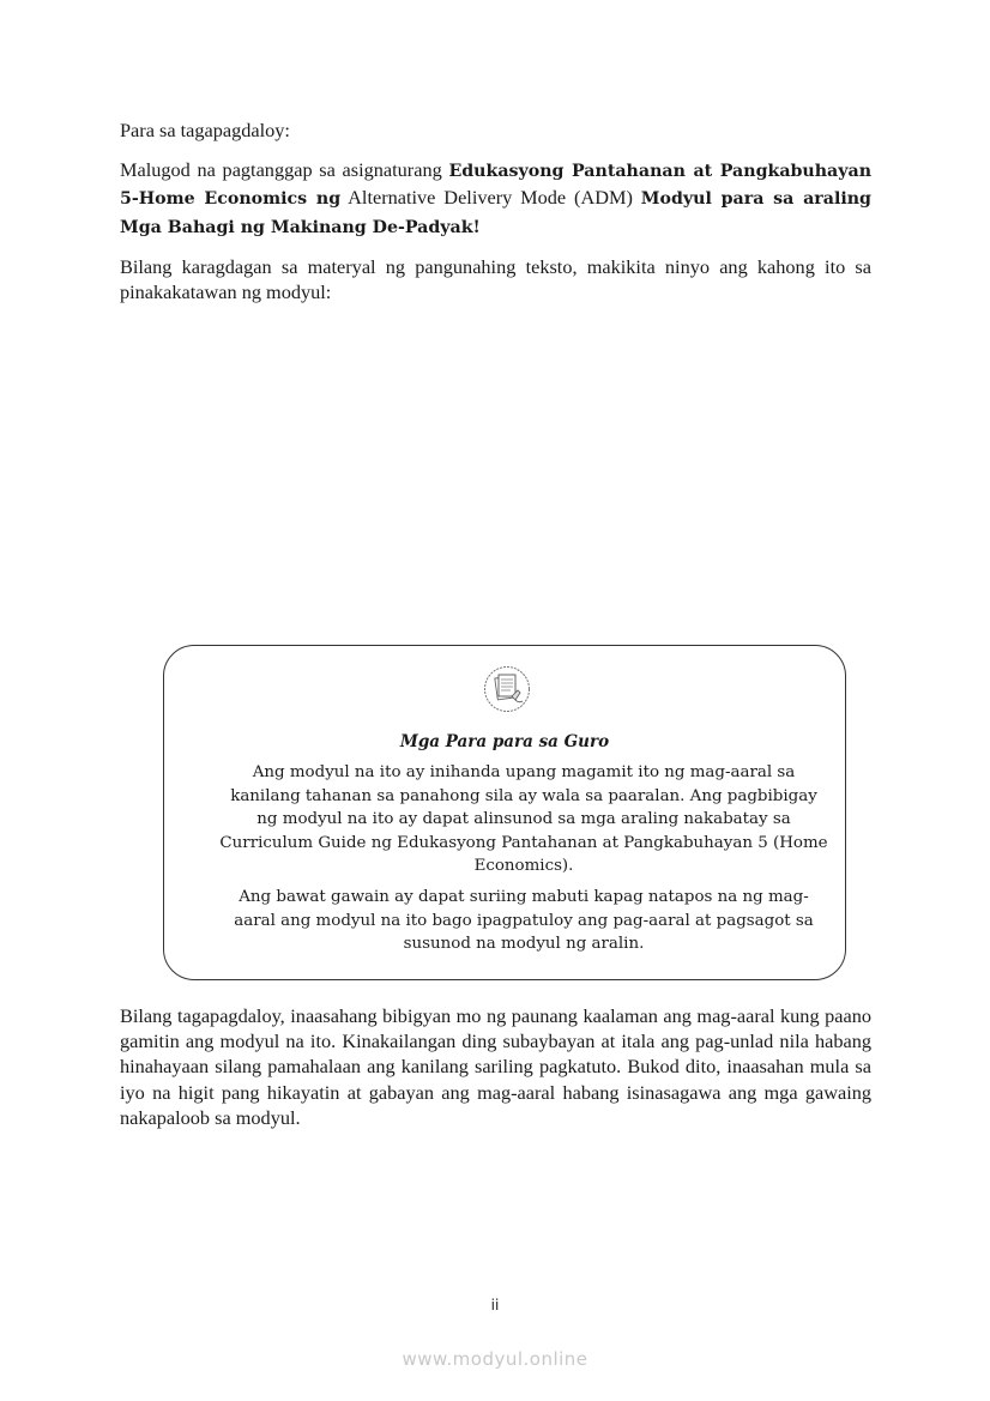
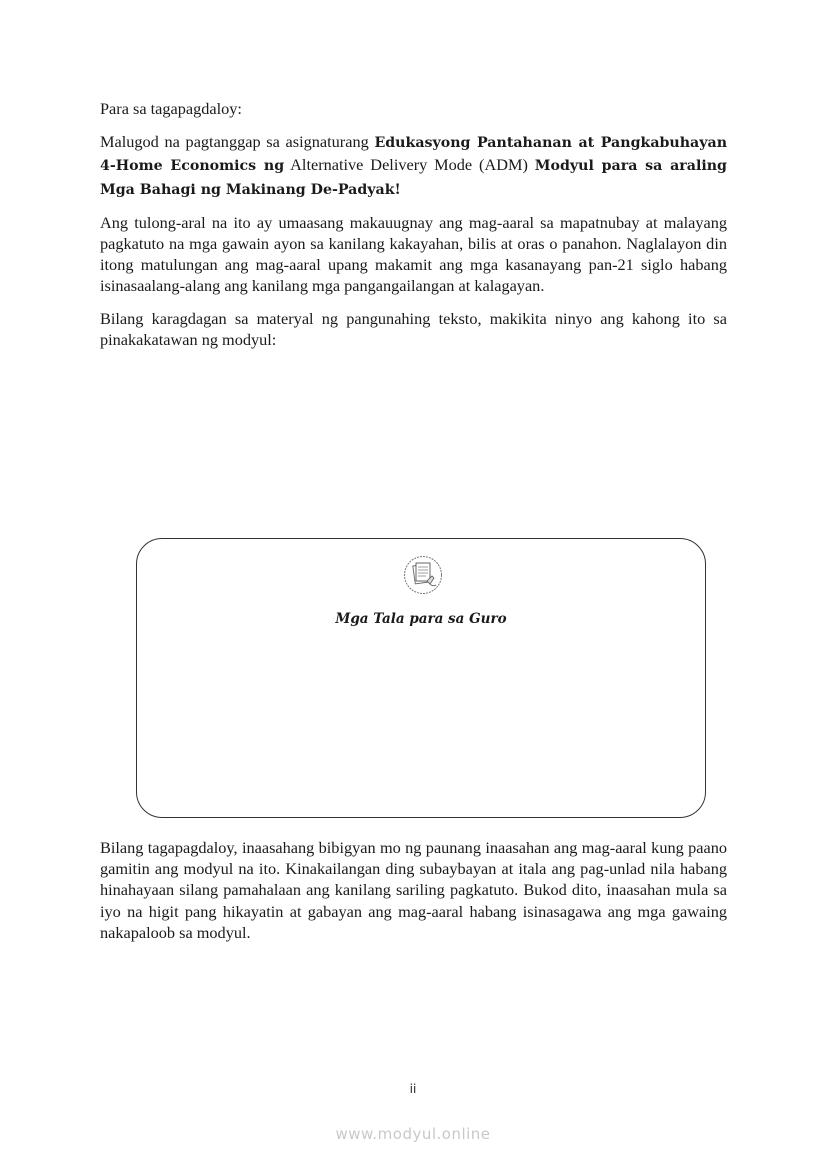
  Para sa tagapagdaloy:
- Malugod na pagtanggap sa asignaturang Edukasyong Pantahanan at Pangkabuhayan 5-Home Economics ng Alternative Delivery Mode (ADM) Modyul para sa araling Mga Bahagi ng Makinang De-Padyak!
+ Malugod na pagtanggap sa asignaturang Edukasyong Pantahanan at Pangkabuhayan 4-Home Economics ng Alternative Delivery Mode (ADM) Modyul para sa araling Mga Bahagi ng Makinang De-Padyak!
+ Ang tulong-aral na ito ay umaasang makauugnay ang mag-aaral sa mapatnubay at malayang pagkatuto na mga gawain ayon sa kanilang kakayahan, bilis at oras o panahon. Naglalayon din itong matulungan ang mag-aaral upang makamit ang mga kasanayang pan-21 siglo habang isinasaalang-alang ang kanilang mga pangangailangan at kalagayan.
  Bilang karagdagan sa materyal ng pangunahing teksto, makikita ninyo ang kahong ito sa pinakakatawan ng modyul:
- Mga Para para sa Guro
+ Mga Tala para sa Guro
- Ang modyul na ito ay inihanda upang magamit ito ng mag-aaral sa kanilang tahanan sa panahong sila ay wala sa paaralan. Ang pagbibigay ng modyul na ito ay dapat alinsunod sa mga araling nakabatay sa Curriculum Guide ng Edukasyong Pantahanan at Pangkabuhayan 5 (Home Economics).
- Ang bawat gawain ay dapat suriing mabuti kapag natapos na ng mag-aaral ang modyul na ito bago ipagpatuloy ang pag-aaral at pagsagot sa susunod na modyul ng aralin.
- Bilang tagapagdaloy, inaasahang bibigyan mo ng paunang kaalaman ang mag-aaral kung paano gamitin ang modyul na ito. Kinakailangan ding subaybayan at itala ang pag-unlad nila habang hinahayaan silang pamahalaan ang kanilang sariling pagkatuto. Bukod dito, inaasahan mula sa iyo na higit pang hikayatin at gabayan ang mag-aaral habang isinasagawa ang mga gawaing nakapaloob sa modyul.
+ Bilang tagapagdaloy, inaasahang bibigyan mo ng paunang inaasahan ang mag-aaral kung paano gamitin ang modyul na ito. Kinakailangan ding subaybayan at itala ang pag-unlad nila habang hinahayaan silang pamahalaan ang kanilang sariling pagkatuto. Bukod dito, inaasahan mula sa iyo na higit pang hikayatin at gabayan ang mag-aaral habang isinasagawa ang mga gawaing nakapaloob sa modyul.
  ii
  www.modyul.online
